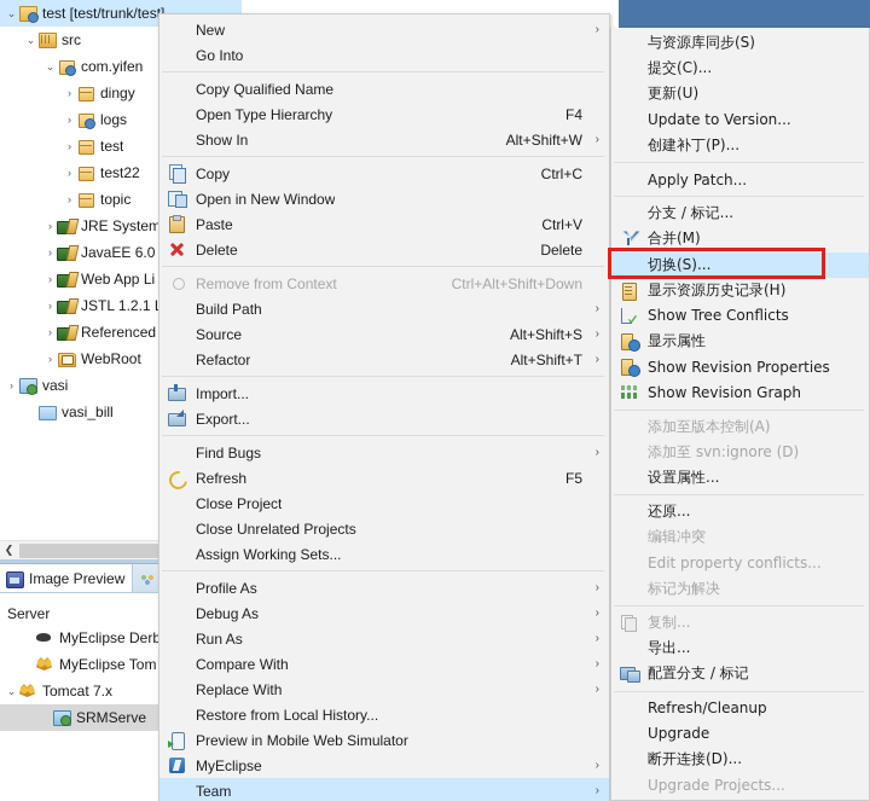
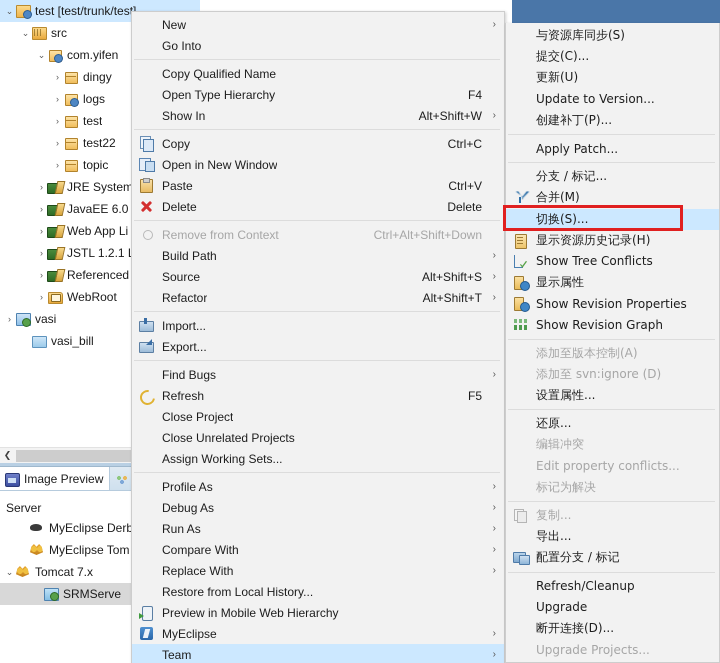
  ⌄
  test [test/trunk/tes
  ⌄
  src
  ⌄
  com.yifen
  ›
  dingy
  ›
  logs
  ›
  test
  ›
  test22
  ›
  topic
  ›
  JRE System
  ›
  JavaEE 6.0
  ›
  Web App Li
  ›
  JSTL 1.2.1
  ›
  Referenced
  ›
  WebRoot
  ›
  vasi
  vasi_bill
  ❮
  Image Preview
  Server
  MyEclipse Derb
  MyEclipse Tom
  ⌄
  Tomcat 7.x
  SRMServe
  New
  ›
  Go Into
  Copy Qualified Name
  Open Type Hierarchy
  F4
  Show In
  Alt+Shift+W
  ›
  Copy
  Ctrl+C
  Open in New Window
  Paste
  Ctrl+V
  Delete
  Delete
  Remove from Context
  Ctrl+Alt+Shift+Down
  Build Path
  ›
  Source
  Alt+Shift+S
  ›
  Refactor
  Alt+Shift+T
  ›
  Import...
  Export...
  Find Bugs
  ›
  Refresh
  F5
  Close Project
  Close Unrelated Projects
  Assign Working Sets...
  Profile As
  ›
  Debug As
  ›
  Run As
  ›
  Compare With
  ›
  Replace With
  ›
  Restore from Local History...
- Preview in Mobile Web Simulator
+ Preview in Mobile Web Hierarchy
  MyEclipse
  ›
  Team
  ›
  与资源库同步(S)
  提交(C)...
  更新(U)
  Update to Version...
  创建补丁(P)...
  Apply Patch...
  分支 / 标记...
  合并(M)
  切换(S)...
  显示资源历史记录(H)
  Show Tree Conflicts
  显示属性
  Show Revision Properties
  Show Revision Graph
  添加至版本控制(A)
  添加至 svn:ignore (D)
  设置属性...
  还原...
  编辑冲突
  Edit property conflicts...
  标记为解决
  复制...
  导出...
  配置分支 / 标记
  Refresh/Cleanup
  Upgrade
  断开连接(D)...
  Upgrade Projects...
